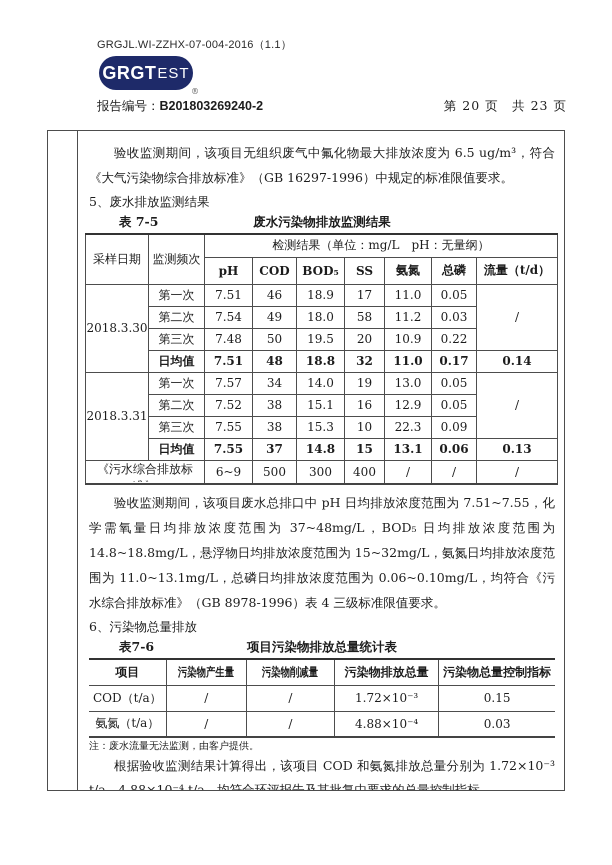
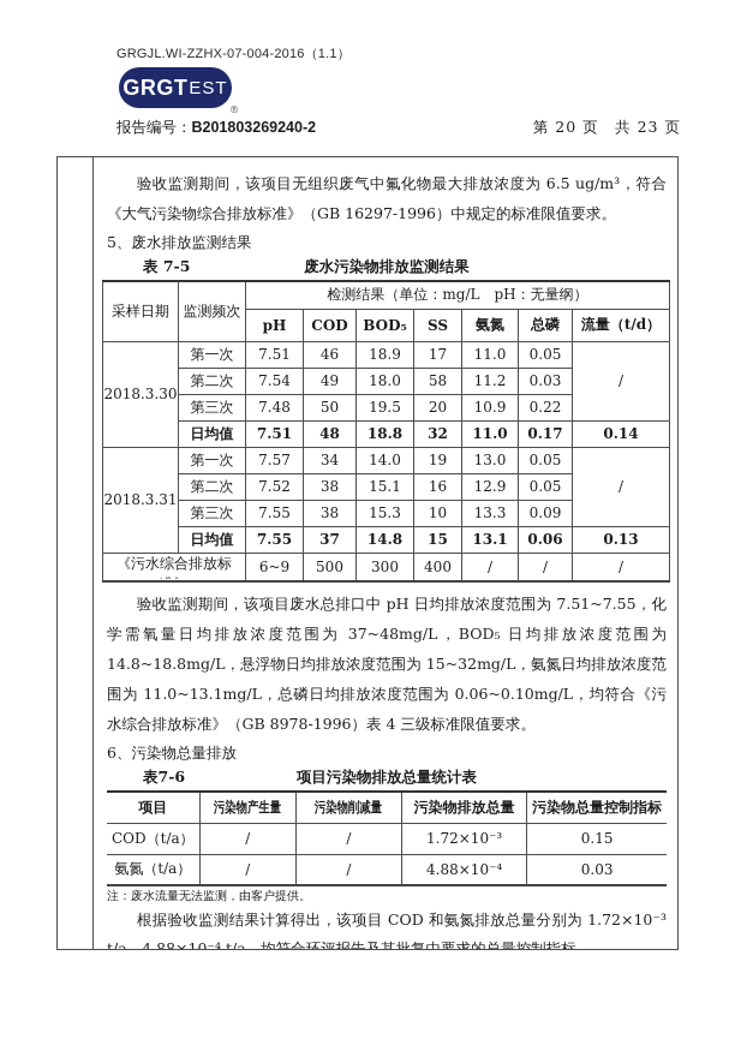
  GRGJL.WI-ZZHX-07-004-2016（1.1）
  GRGT
  EST
  ®
  报告编号：B201803269240-2
  第 20 页 共 23 页
  验收监测期间，该项目无组织废气中氟化物最大排放浓度为 6.5 ug/m³，符合《大气污染物综合排放标准》（GB 16297-1996）中规定的标准限值要求。
  5、废水排放监测结果
  表 7-5
  废水污染物排放监测结果
  采样日期	监测频次	检测结果（单位：mg/L pH：无量纲）
  pH	COD	BOD₅	SS	氨氮	总磷	流量（t/d）
  2018.3.30	第一次	7.51	46	18.9	17	11.0	0.05	/
  第二次	7.54	49	18.0	58	11.2	0.03
  第三次	7.48	50	19.5	20	10.9	0.22
  日均值	7.51	48	18.8	32	11.0	0.17	0.14
  2018.3.31	第一次	7.57	34	14.0	19	13.0	0.05	/
  第二次	7.52	38	15.1	16	12.9	0.05
- 第三次	7.55	38	15.3	10	22.3	0.09
+ 第三次	7.55	38	15.3	10	13.3	0.09
  日均值	7.55	37	14.8	15	13.1	0.06	0.13
  验收监测期间，该项目废水总排口中 pH 日均排放浓度范围为 7.51~7.55，化学需氧量日均排放浓度范围为 37~48mg/L，BOD₅ 日均排放浓度范围为 14.8~18.8mg/L，悬浮物日均排放浓度范围为 15~32mg/L，氨氮日均排放浓度范围为 11.0~13.1mg/L，总磷日均排放浓度范围为 0.06~0.10mg/L，均符合《污水综合排放标准》（GB 8978-1996）表 4 三级标准限值要求。
  6、污染物总量排放
  表7-6
  项目污染物排放总量统计表
  项目	污染物产生量	污染物削减量	污染物排放总量	污染物总量控制指标
  COD（t/a）	/	/	1.72×10⁻³	0.15
  氨氮（t/a）	/	/	4.88×10⁻⁴	0.03
  注：废水流量无法监测，由客户提供。
  根据验收监测结果计算得出，该项目 COD 和氨氮排放总量分别为 1.72×10⁻³ t/a、4.88×10⁻⁴ t/a，均符合环评报告及其批复中要求的总量控制指标。
